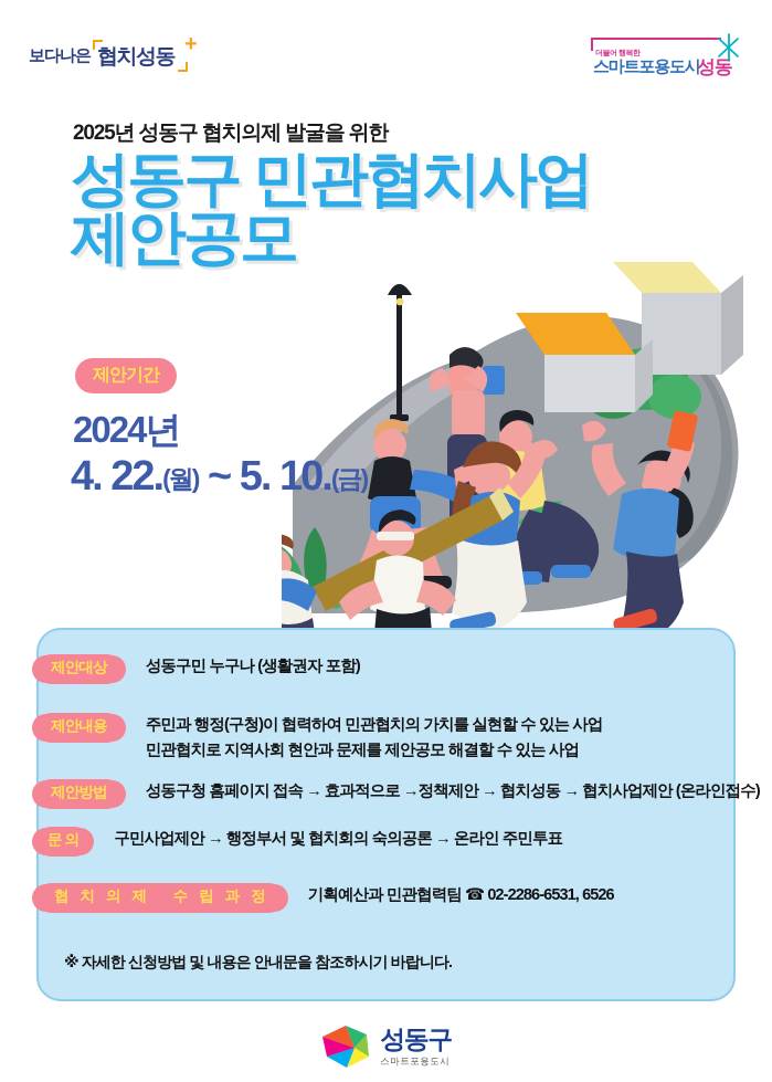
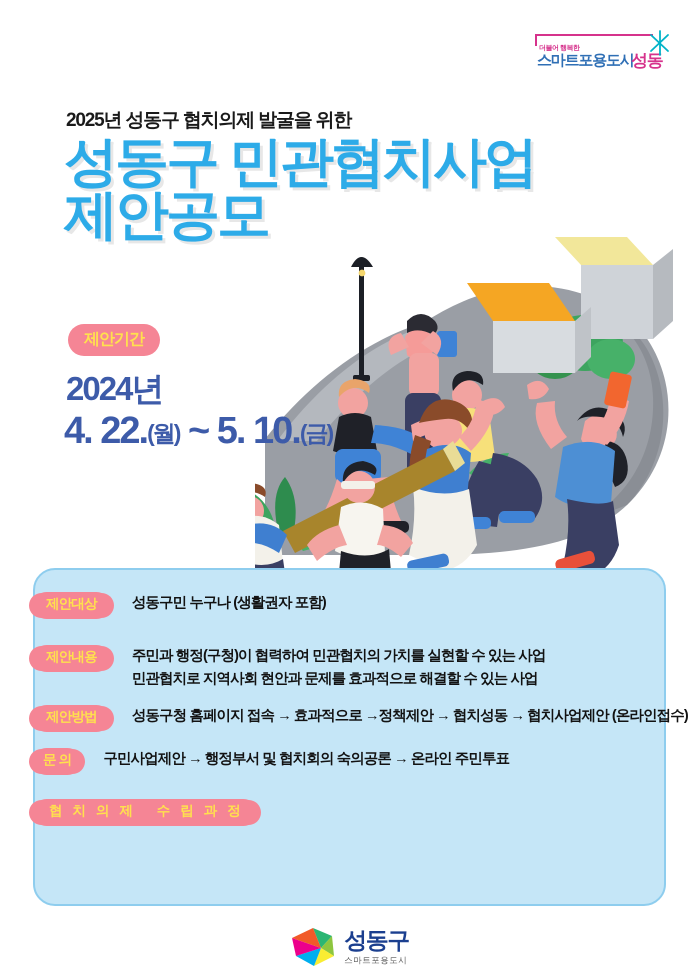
- 보다나은
- 협치성동
- +
  스마트포용도시
  성동
  2025년 성동구 협치의제 발굴을 위한
  성동구 민관협치사업
  제안공모
  제안기간
  2024년
  4. 22.(월) ~ 5. 10.(금)
  제안대상
  성동구민 누구나 (생활권자 포함)
  제안내용
  주민과 행정(구청)이 협력하여 민관협치의 가치를 실현할 수 있는 사업
- 민관협치로 지역사회 현안과 문제를 제안공모 해결할 수 있는 사업
+ 민관협치로 지역사회 현안과 문제를 효과적으로 해결할 수 있는 사업
  제안방법
  성동구청 홈페이지 접속 → 효과적으로 →정책제안 → 협치성동 → 협치사업제안 (온라인접수)
  문 의
  구민사업제안 → 행정부서 및 협치회의 숙의공론 → 온라인 주민투표
  협치의제 수립과정
- 기획예산과 민관협력팀 ☎ 02-2286-6531, 6526
- ※ 자세한 신청방법 및 내용은 안내문을 참조하시기 바랍니다.
  성동구
  스마트포용도시
